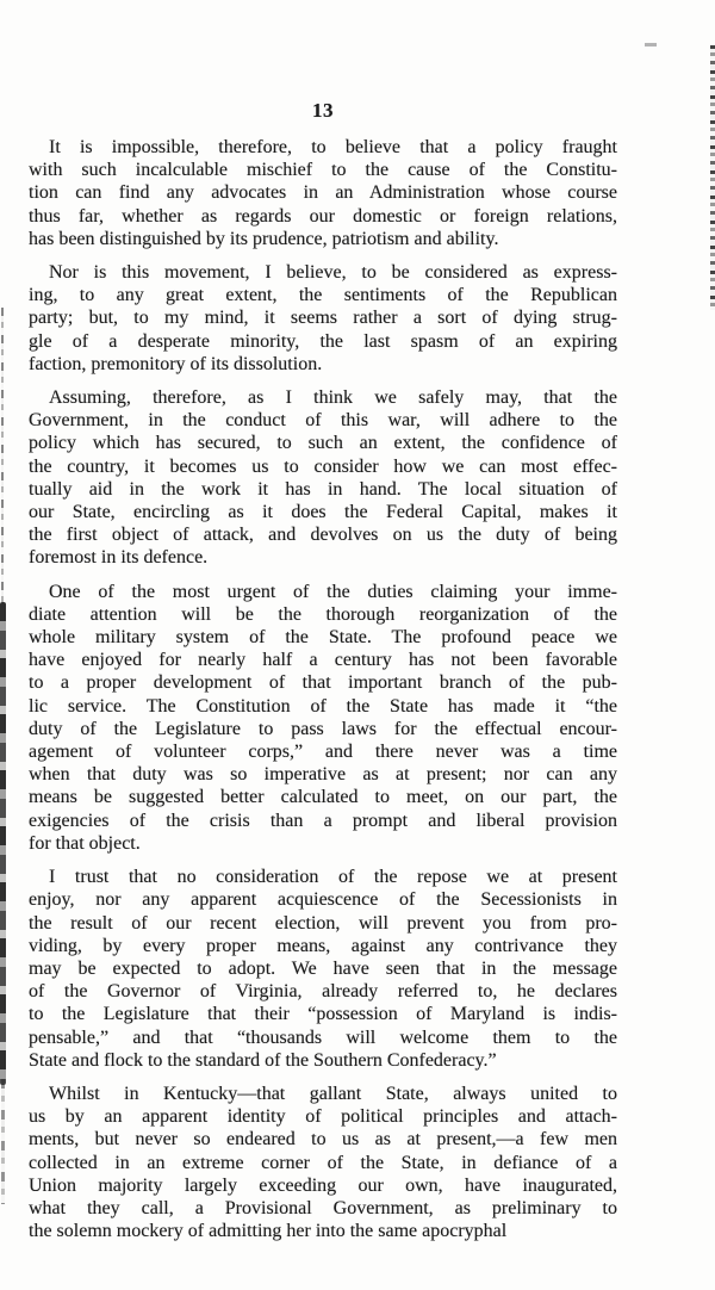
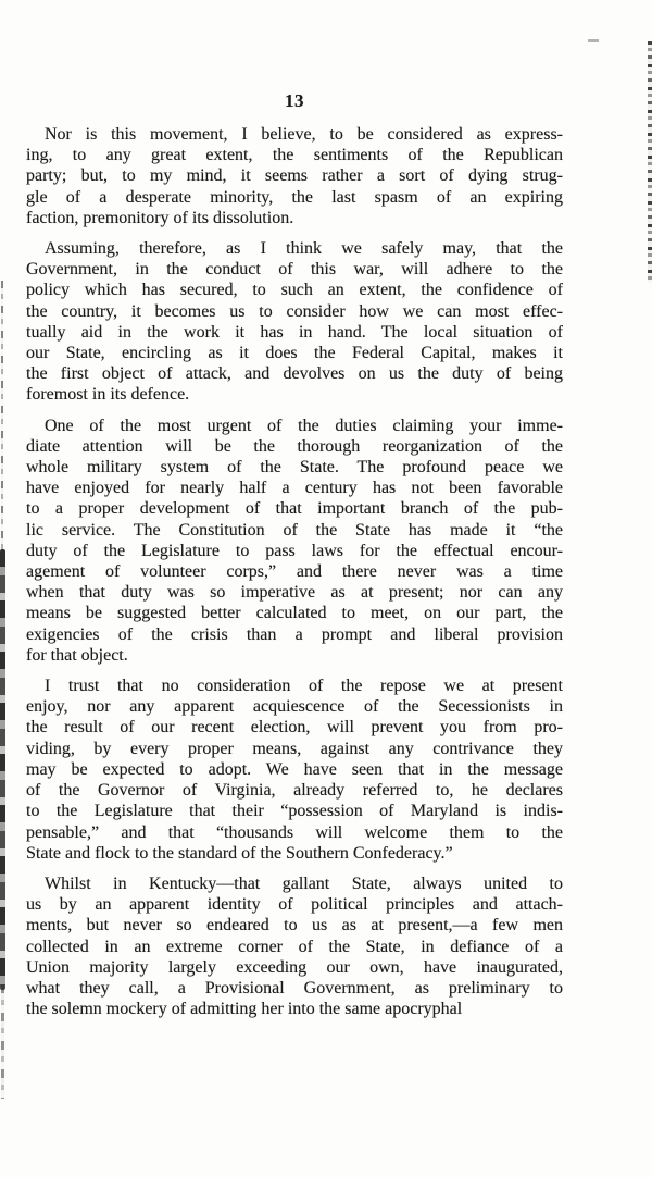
  13
- It is impossible, therefore, to believe that a policy fraught
- with such incalculable mischief to the cause of the Constitu-
- tion can find any advocates in an Administration whose course
- thus far, whether as regards our domestic or foreign relations,
- has been distinguished by its prudence, patriotism and ability.
  Nor is this movement, I believe, to be considered as express-
  ing, to any great extent, the sentiments of the Republican
  party; but, to my mind, it seems rather a sort of dying strug-
  gle of a desperate minority, the last spasm of an expiring
  faction, premonitory of its dissolution.
  Assuming, therefore, as I think we safely may, that the
  Government, in the conduct of this war, will adhere to the
  policy which has secured, to such an extent, the confidence of
  the country, it becomes us to consider how we can most effec-
  tually aid in the work it has in hand. The local situation of
  our State, encircling as it does the Federal Capital, makes it
  the first object of attack, and devolves on us the duty of being
  foremost in its defence.
  One of the most urgent of the duties claiming your imme-
  diate attention will be the thorough reorganization of the
  whole military system of the State. The profound peace we
  have enjoyed for nearly half a century has not been favorable
  to a proper development of that important branch of the pub-
  lic service. The Constitution of the State has made it “the
  duty of the Legislature to pass laws for the effectual encour-
  agement of volunteer corps,” and there never was a time
  when that duty was so imperative as at present; nor can any
  means be suggested better calculated to meet, on our part, the
  exigencies of the crisis than a prompt and liberal provision
  for that object.
  I trust that no consideration of the repose we at present
  enjoy, nor any apparent acquiescence of the Secessionists in
  the result of our recent election, will prevent you from pro-
  viding, by every proper means, against any contrivance they
  may be expected to adopt. We have seen that in the message
  of the Governor of Virginia, already referred to, he declares
  to the Legislature that their “possession of Maryland is indis-
  pensable,” and that “thousands will welcome them to the
  State and flock to the standard of the Southern Confederacy.”
  Whilst in Kentucky—that gallant State, always united to
  us by an apparent identity of political principles and attach-
  ments, but never so endeared to us as at present,—a few men
  collected in an extreme corner of the State, in defiance of a
  Union majority largely exceeding our own, have inaugurated,
  what they call, a Provisional Government, as preliminary to
  the solemn mockery of admitting her into the same apocryphal
